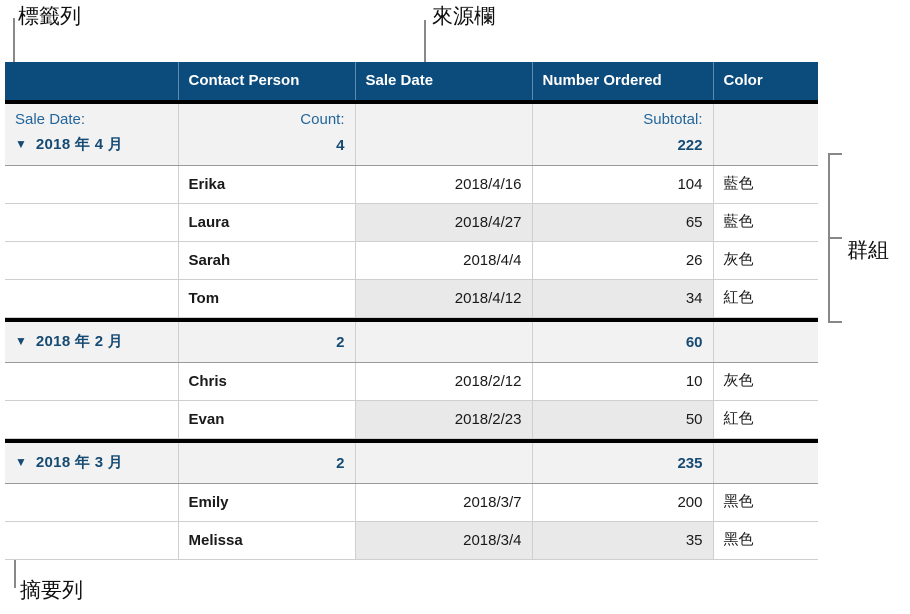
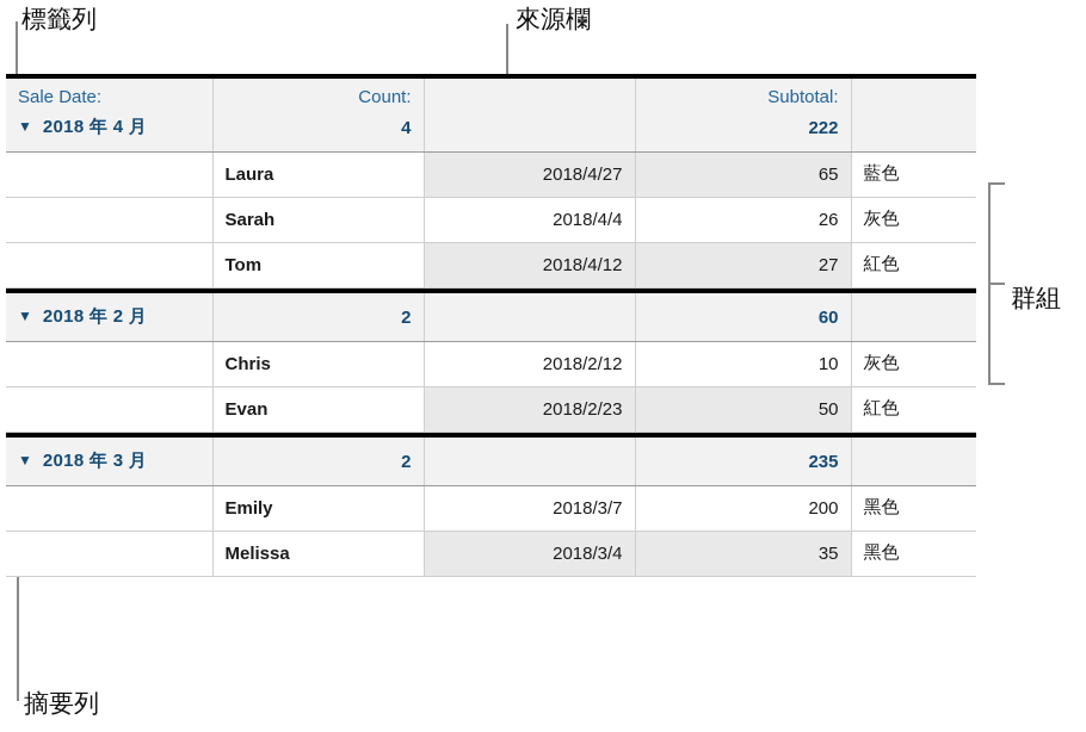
  標籤列
  來源欄
  群組
  摘要列
- 	Contact Person	Sale Date	Number Ordered	Color
  Sale Date:	Count:		Subtotal:
  ▼ 2018 年 4 月	4		222
- 	Erika	2018/4/16	104	藍色
  	Laura	2018/4/27	65	藍色
  	Sarah	2018/4/4	26	灰色
- 	Tom	2018/4/12	34	紅色
+ 	Tom	2018/4/12	27	紅色
  ▼ 2018 年 2 月	2		60
  	Chris	2018/2/12	10	灰色
  	Evan	2018/2/23	50	紅色
  ▼ 2018 年 3 月	2		235
  	Emily	2018/3/7	200	黑色
  	Melissa	2018/3/4	35	黑色
